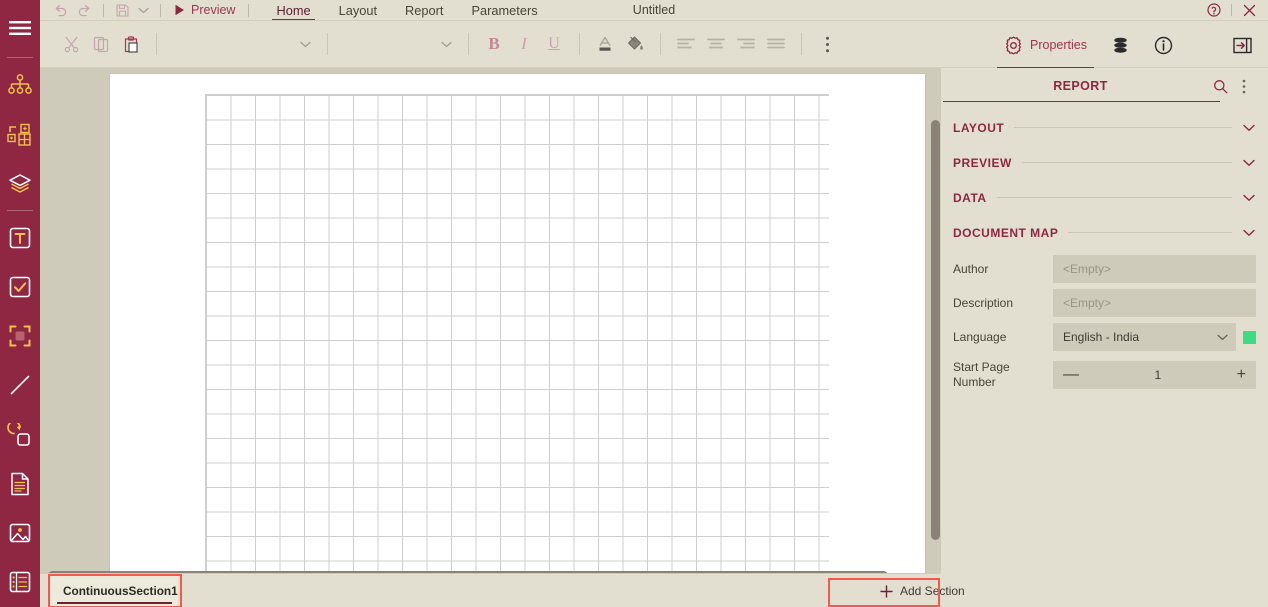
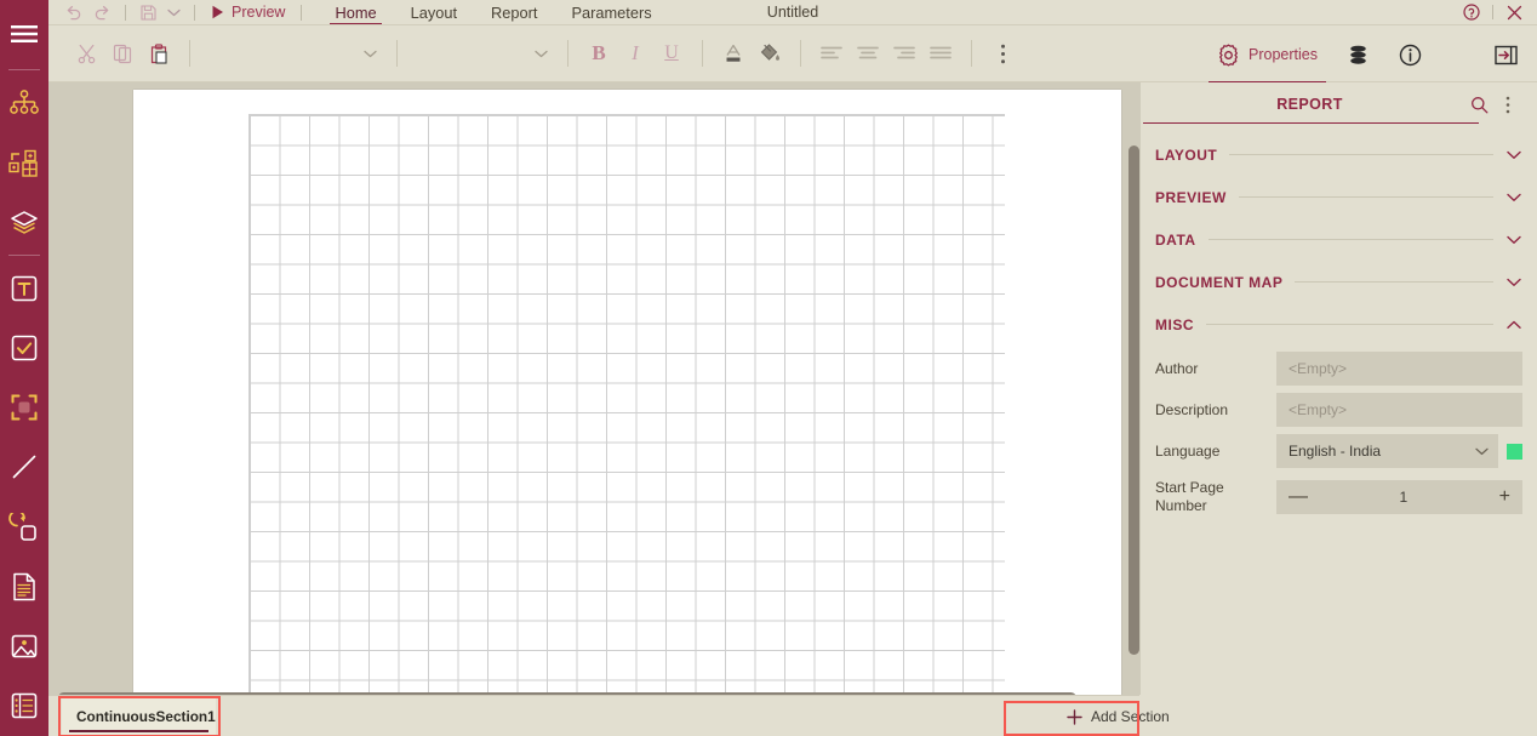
  Untitled
  Preview
  Home
  Layout
  Report
  Parameters
  B
  I
  U
  Properties
  REPORT
  LAYOUT
  PREVIEW
  DATA
  DOCUMENT MAP
+ MISC
  Author
  <Empty>
  Description
  <Empty>
  Language
  English - India
  Start Page Number
  —
  1
  +
  ContinuousSection1
  Add Section
